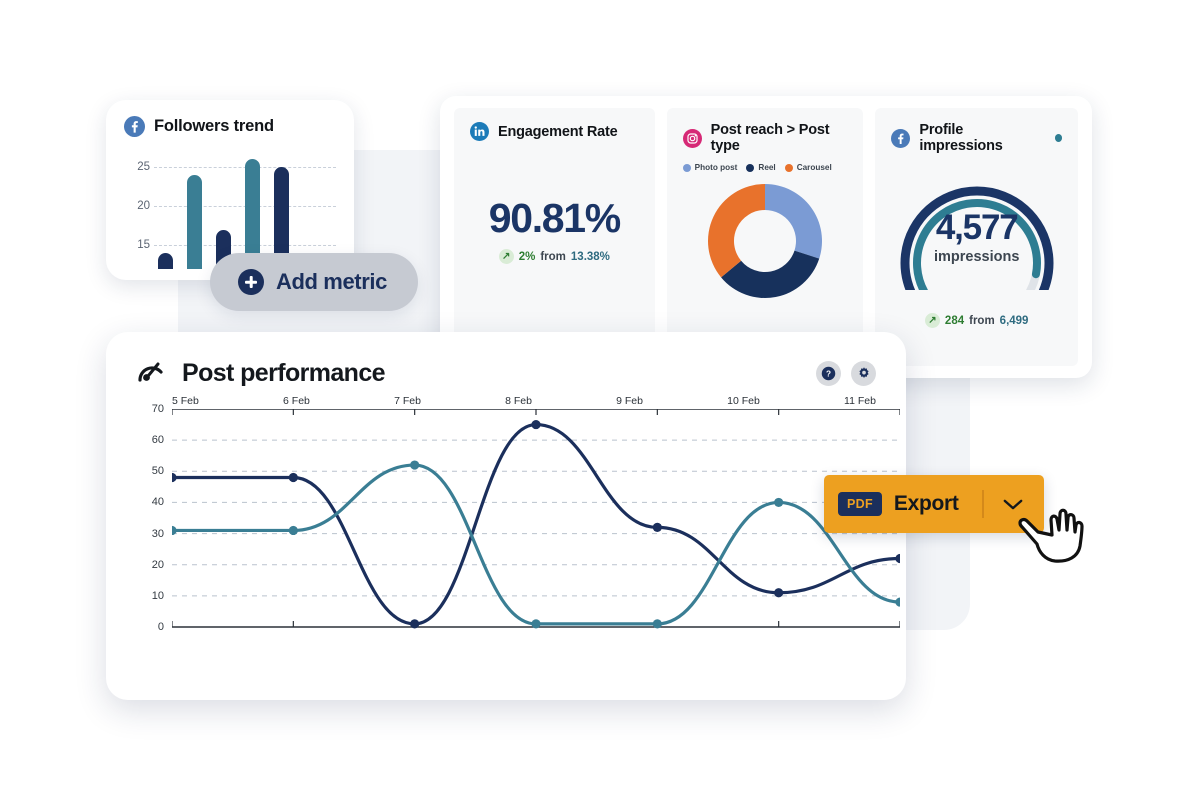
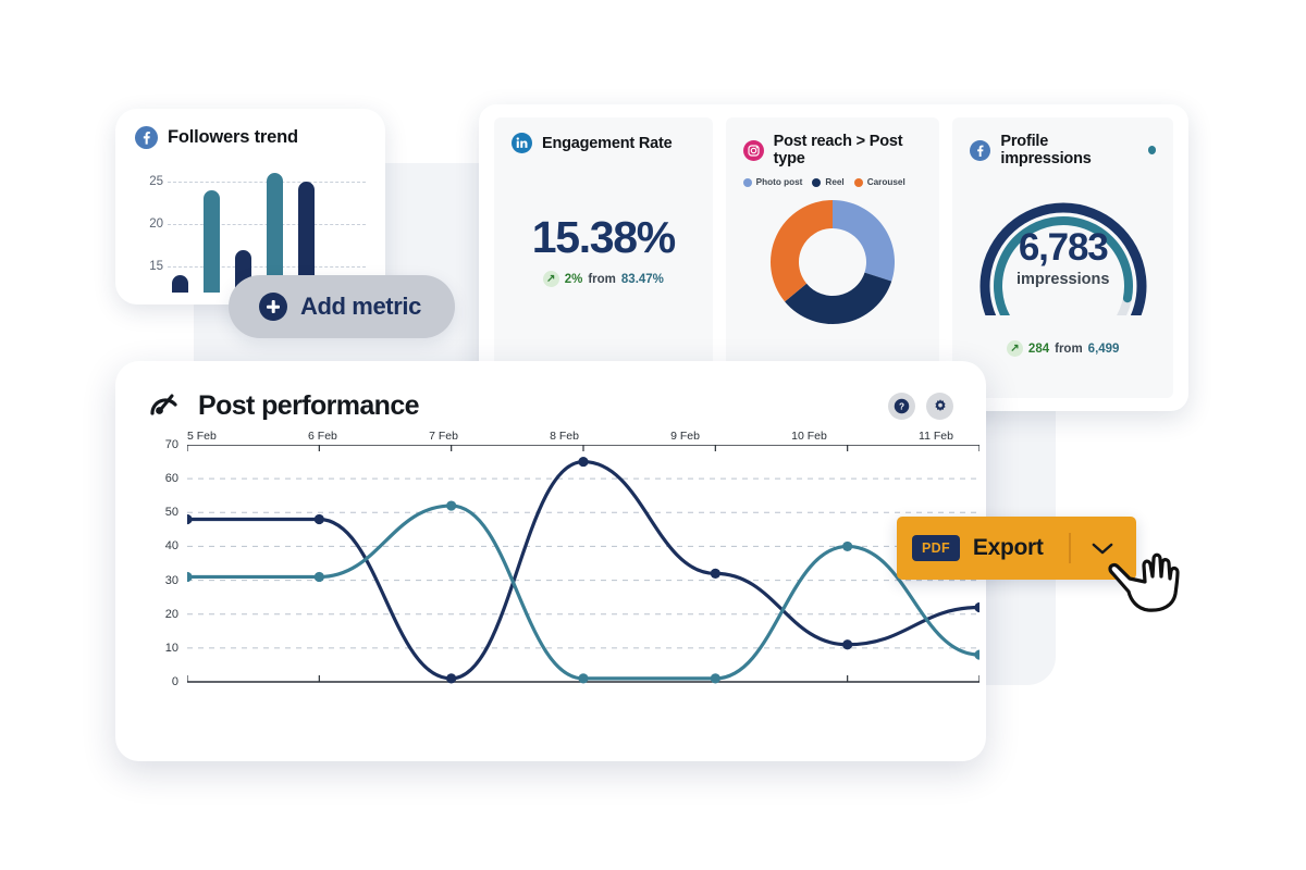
  Followers trend
  25
  20
  15
  Add metric
  Engagement Rate
- 90.81%
+ 15.38%
  ↗
  2%
  from
- 13.38%
+ 83.47%
  Post reach > Post type
  Photo post
  Reel
  Carousel
  Profile impressions
- 4,577
+ 6,783
  impressions
  ↗
  284
  from
  6,499
  Post performance
  ?
  0
  10
  20
  30
  40
  50
  60
  70
  5 Feb
  6 Feb
  7 Feb
  8 Feb
  9 Feb
  10 Feb
  11 Feb
  PDF
  Export
